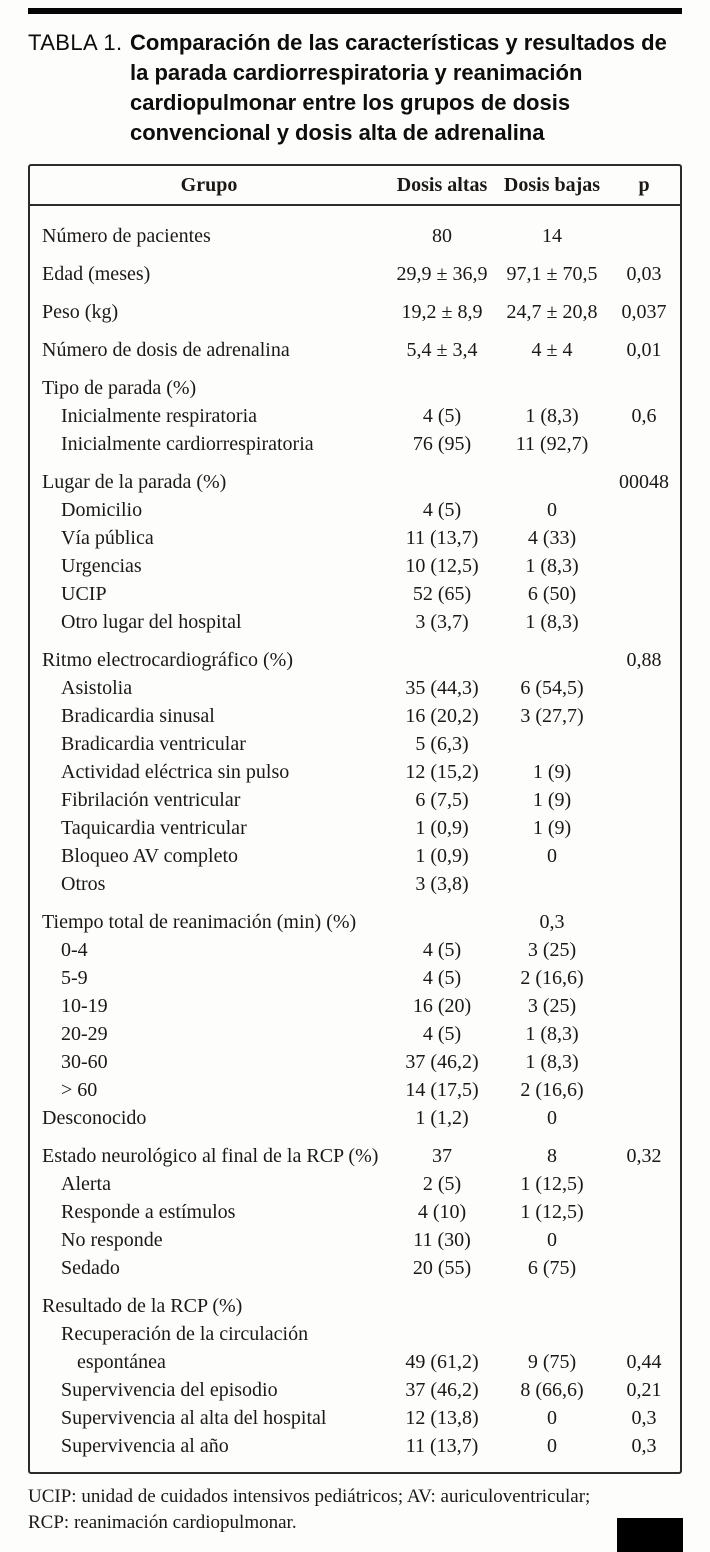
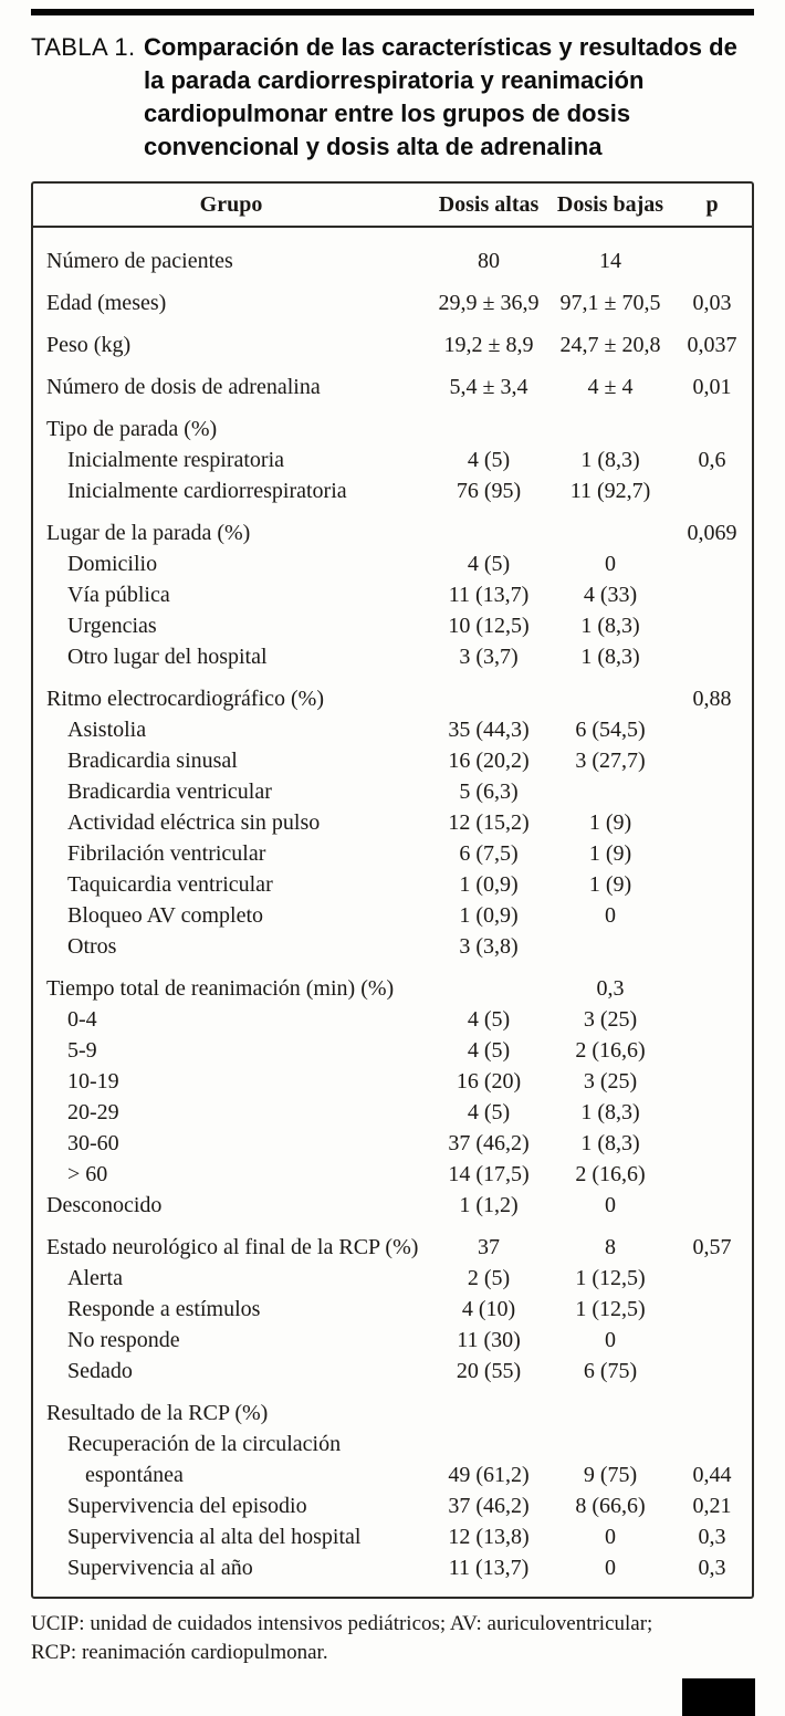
  TABLA 1.
  Comparación de las características y resultados de la parada cardiorrespiratoria y reanimación cardiopulmonar entre los grupos de dosis convencional y dosis alta de adrenalina
  Grupo
  Dosis altas
  Dosis bajas
  p
  Número de pacientes
  80
  14
  Edad (meses)
  29,9 ± 36,9
  97,1 ± 70,5
  0,03
  Peso (kg)
  19,2 ± 8,9
  24,7 ± 20,8
  0,037
  Número de dosis de adrenalina
  5,4 ± 3,4
  4 ± 4
  0,01
  Tipo de parada (%)
  Inicialmente respiratoria
  4 (5)
  1 (8,3)
  0,6
  Inicialmente cardiorrespiratoria
  76 (95)
  11 (92,7)
  Lugar de la parada (%)
- 00048
+ 0,069
  Domicilio
  4 (5)
  0
  Vía pública
  11 (13,7)
  4 (33)
  Urgencias
  10 (12,5)
  1 (8,3)
- UCIP
- 52 (65)
- 6 (50)
  Otro lugar del hospital
  3 (3,7)
  1 (8,3)
  Ritmo electrocardiográfico (%)
  0,88
  Asistolia
  35 (44,3)
  6 (54,5)
  Bradicardia sinusal
  16 (20,2)
  3 (27,7)
  Bradicardia ventricular
  5 (6,3)
  Actividad eléctrica sin pulso
  12 (15,2)
  1 (9)
  Fibrilación ventricular
  6 (7,5)
  1 (9)
  Taquicardia ventricular
  1 (0,9)
  1 (9)
  Bloqueo AV completo
  1 (0,9)
  0
  Otros
  3 (3,8)
  Tiempo total de reanimación (min) (%)
  0,3
  0-4
  4 (5)
  3 (25)
  5-9
  4 (5)
  2 (16,6)
  10-19
  16 (20)
  3 (25)
  20-29
  4 (5)
  1 (8,3)
  30-60
  37 (46,2)
  1 (8,3)
  > 60
  14 (17,5)
  2 (16,6)
  Desconocido
  1 (1,2)
  0
  Estado neurológico al final de la RCP (%)
  37
  8
- 0,32
+ 0,57
  Alerta
  2 (5)
  1 (12,5)
  Responde a estímulos
  4 (10)
  1 (12,5)
  No responde
  11 (30)
  0
  Sedado
  20 (55)
  6 (75)
  Resultado de la RCP (%)
  Recuperación de la circulación
  espontánea
  49 (61,2)
  9 (75)
  0,44
  Supervivencia del episodio
  37 (46,2)
  8 (66,6)
  0,21
  Supervivencia al alta del hospital
  12 (13,8)
  0
  0,3
  Supervivencia al año
  11 (13,7)
  0
  0,3
  UCIP: unidad de cuidados intensivos pediátricos; AV: auriculoventricular;
  RCP: reanimación cardiopulmonar.
